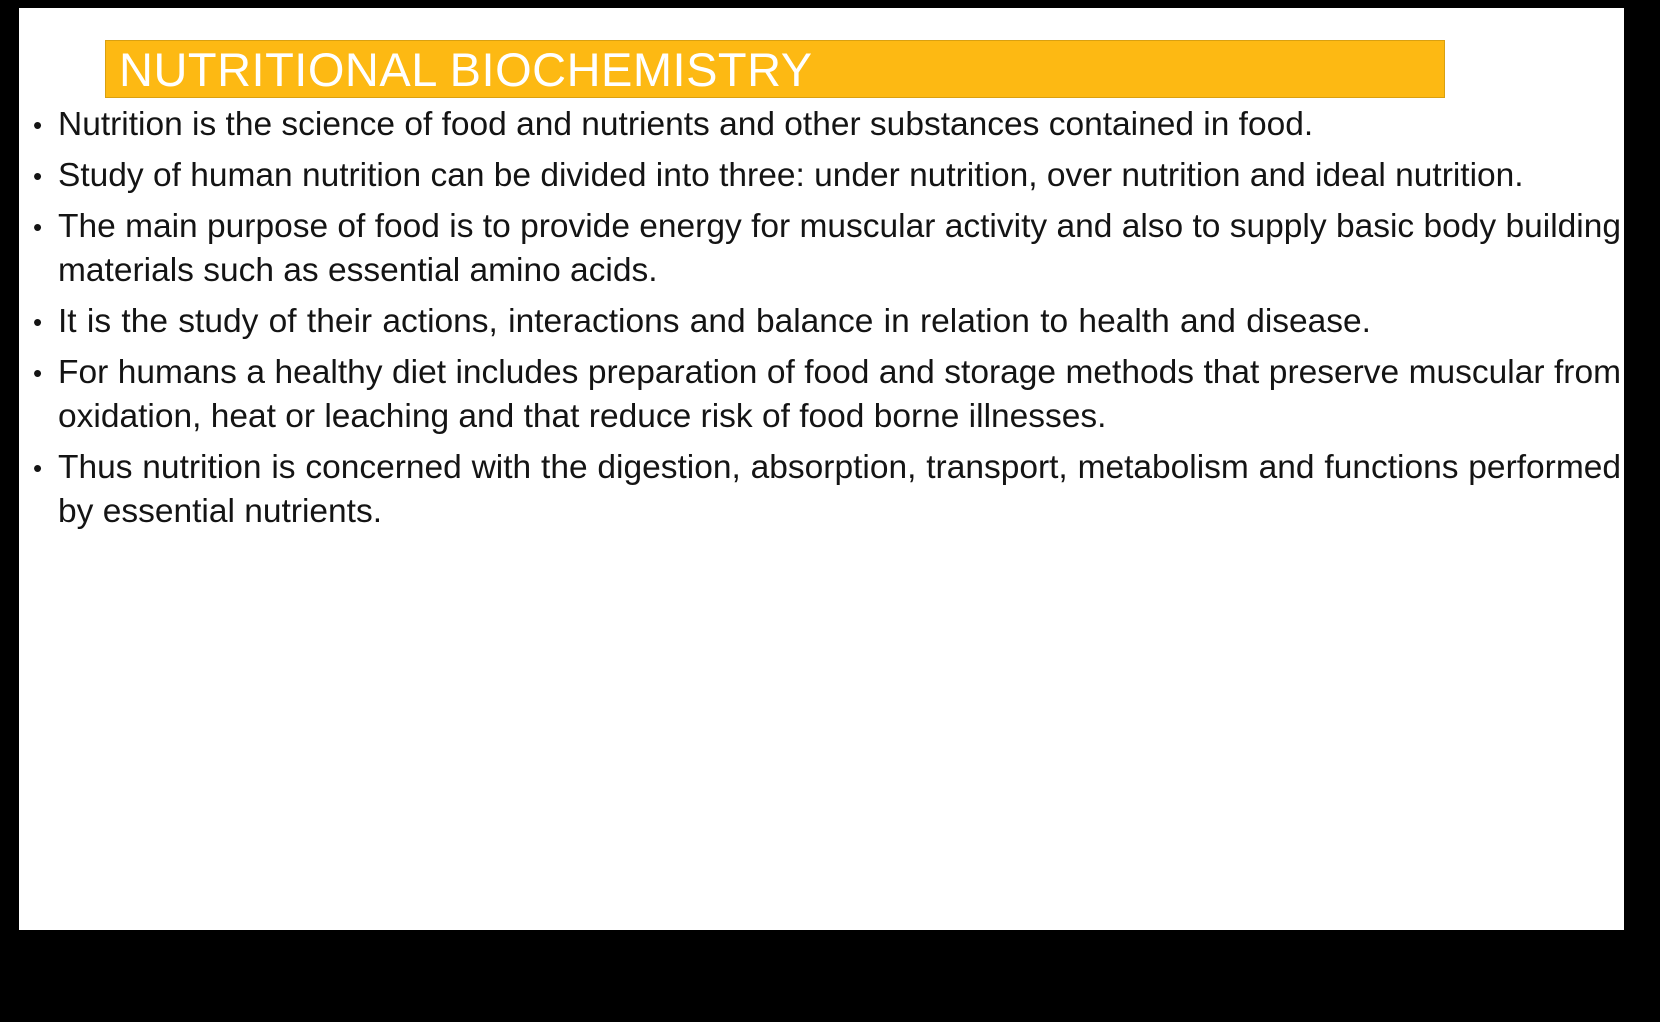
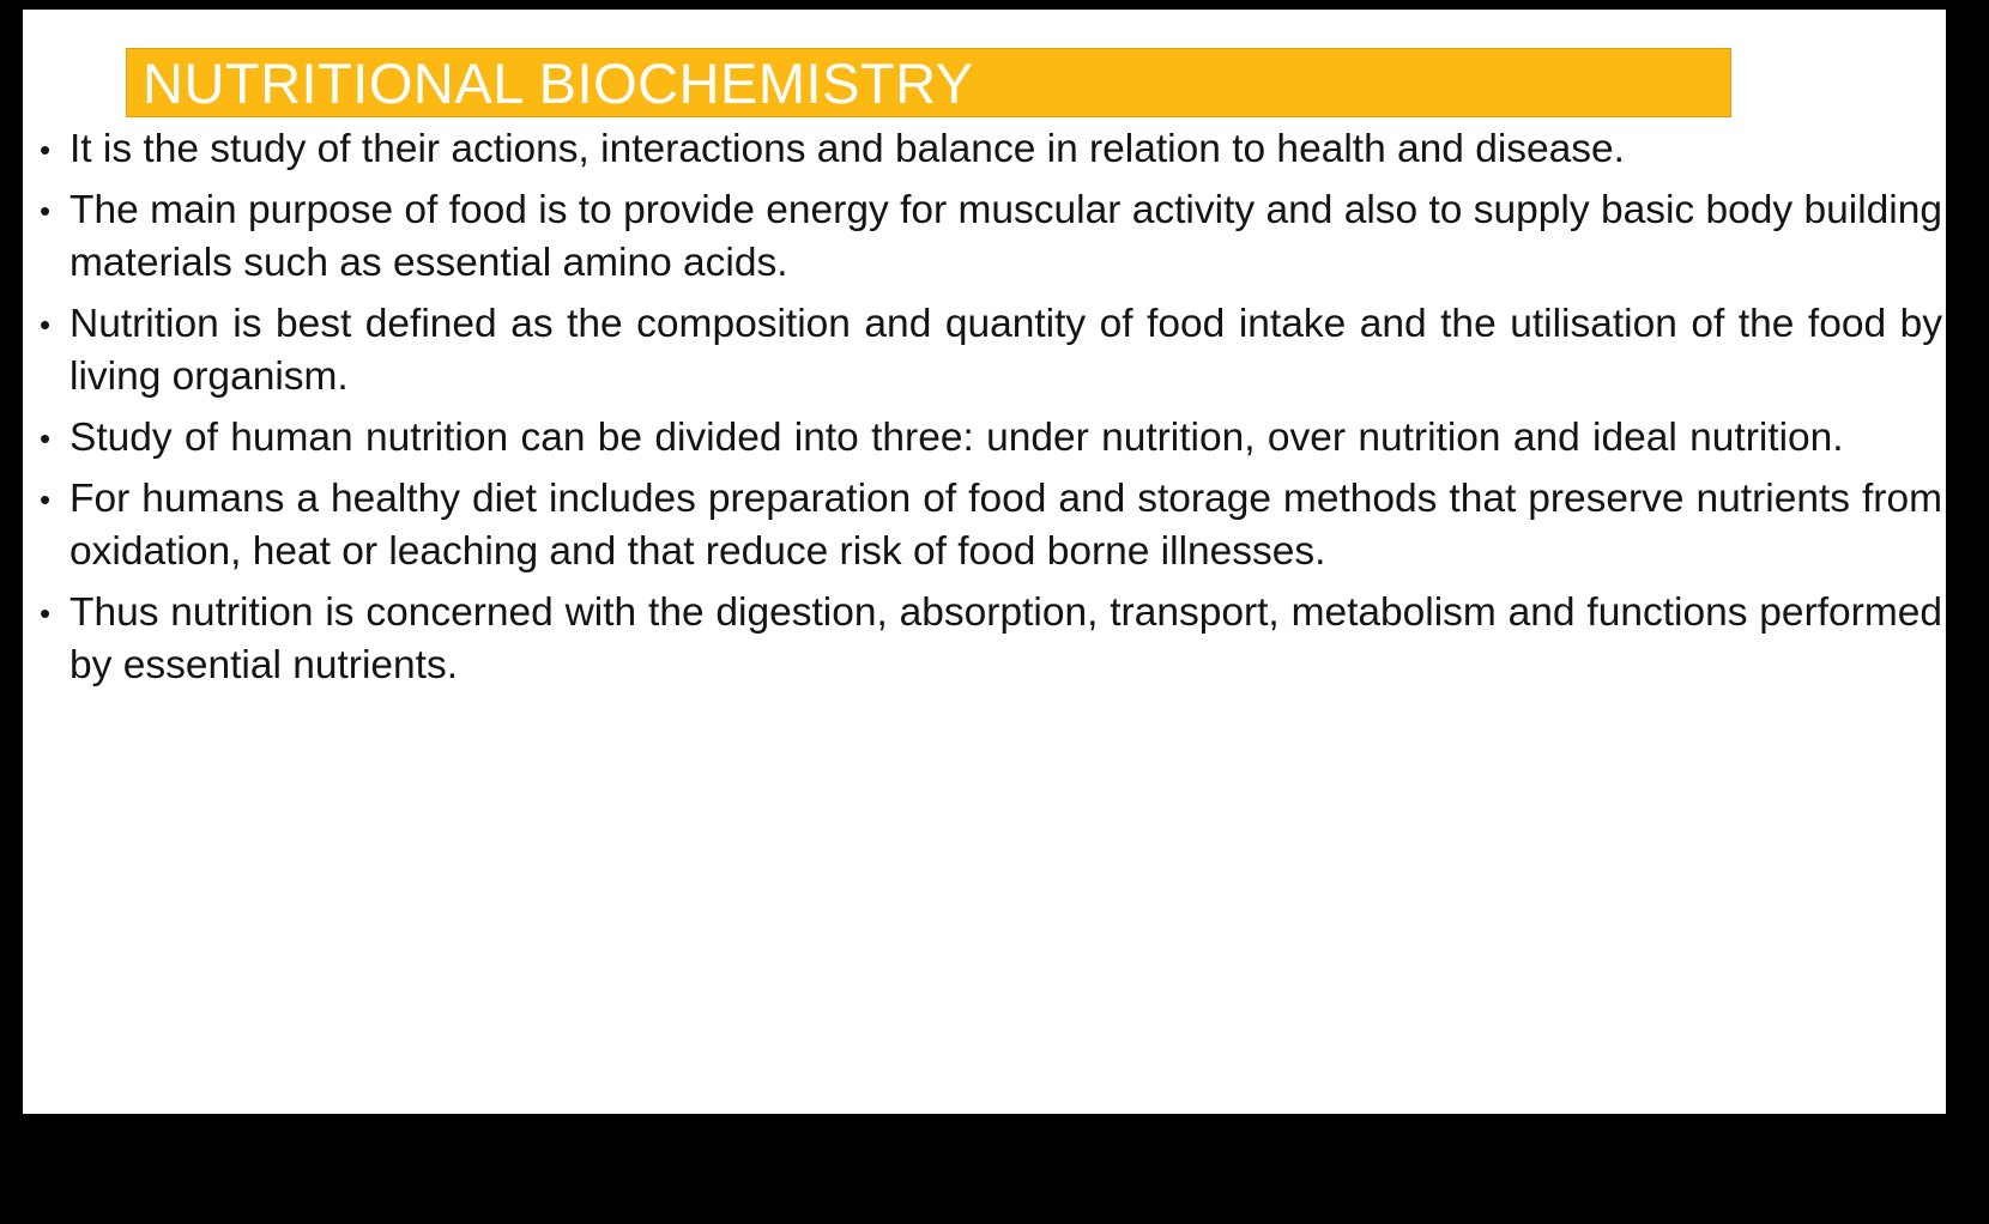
  NUTRITIONAL BIOCHEMISTRY
- Nutrition is the science of food and nutrients and other substances contained in food.
- Study of human nutrition can be divided into three: under nutrition, over nutrition and ideal nutrition.
+ It is the study of their actions, interactions and balance in relation to health and disease.
  The main purpose of food is to provide energy for muscular activity and also to supply basic body building materials such as essential amino acids.
+ Nutrition is best defined as the composition and quantity of food intake and the utilisation of the food by living organism.
- It is the study of their actions, interactions and balance in relation to health and disease.
+ Study of human nutrition can be divided into three: under nutrition, over nutrition and ideal nutrition.
- For humans a healthy diet includes preparation of food and storage methods that preserve muscular from oxidation, heat or leaching and that reduce risk of food borne illnesses.
+ For humans a healthy diet includes preparation of food and storage methods that preserve nutrients from oxidation, heat or leaching and that reduce risk of food borne illnesses.
  Thus nutrition is concerned with the digestion, absorption, transport, metabolism and functions performed by essential nutrients.
